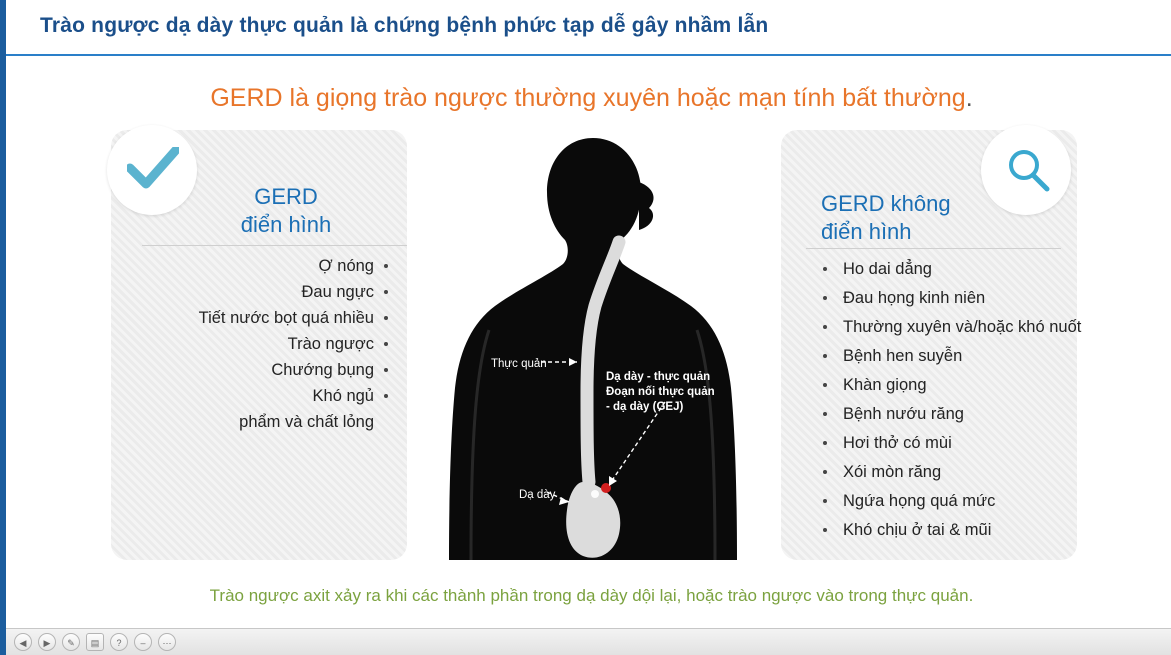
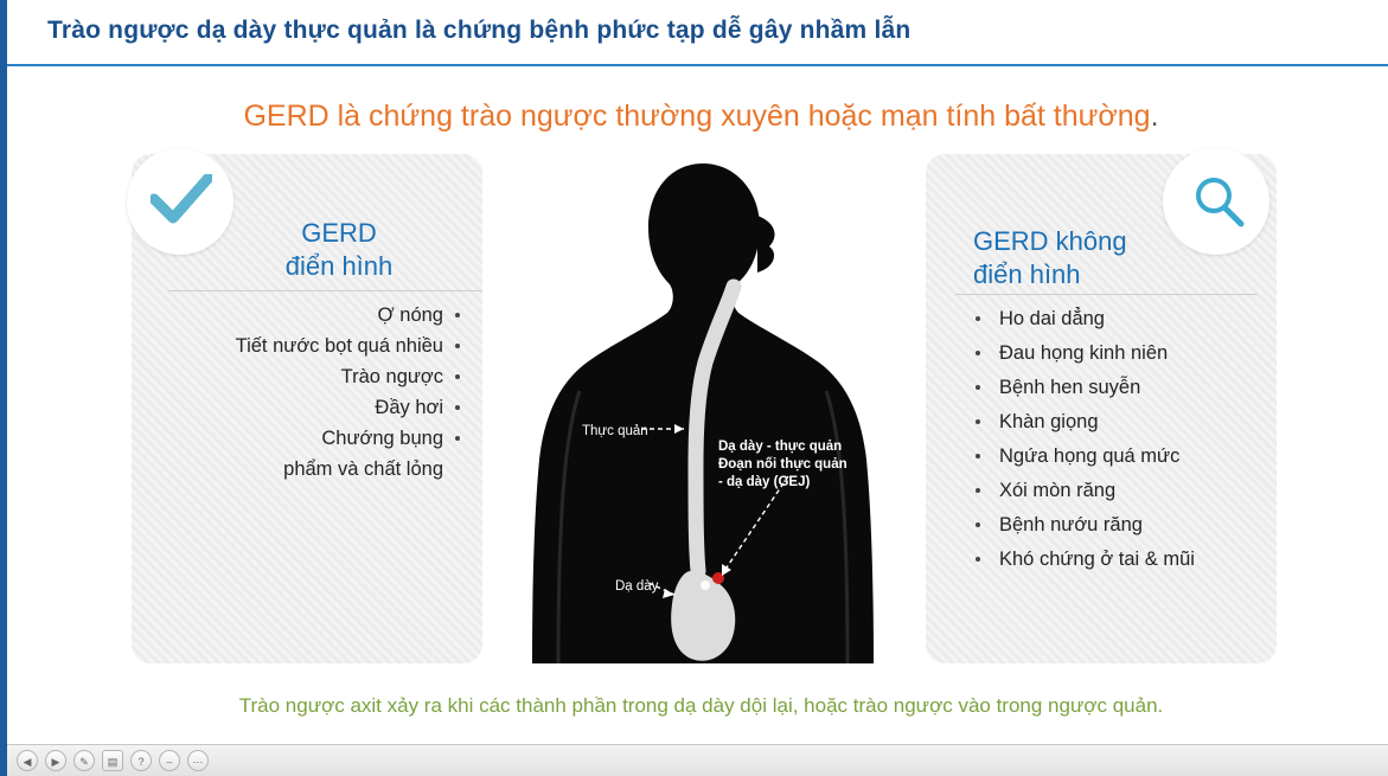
  Trào ngược dạ dày thực quản là chứng bệnh phức tạp dễ gây nhầm lẫn
- GERD là giọng trào ngược thường xuyên hoặc mạn tính bất thường.
+ GERD là chứng trào ngược thường xuyên hoặc mạn tính bất thường.
  GERD
  điển hình
  Ợ nóng
- Đau ngực
  Tiết nước bọt quá nhiều
  Trào ngược
+ Đầy hơi
  Chướng bụng
- Khó ngủ
  phẩm và chất lỏng
  GERD không
  điển hình
  Ho dai dẳng
  Đau họng kinh niên
- Thường xuyên và/hoặc khó nuốt
  Bệnh hen suyễn
  Khàn giọng
- Bệnh nướu răng
+ Ngứa họng quá mức
- Hơi thở có mùi
  Xói mòn răng
- Ngứa họng quá mức
+ Bệnh nướu răng
- Khó chịu ở tai & mũi
+ Khó chứng ở tai & mũi
  Thực quản
  Dạ dày
  Dạ dày - thực quản
  Đoạn nối thực quản
  - dạ dày (GEJ)
- Trào ngược axit xảy ra khi các thành phần trong dạ dày dội lại, hoặc trào ngược vào trong thực quản.
+ Trào ngược axit xảy ra khi các thành phần trong dạ dày dội lại, hoặc trào ngược vào trong ngược quản.
  ◀
  ▶
  ✎
  ▤
  ?
  –
  ⋯
